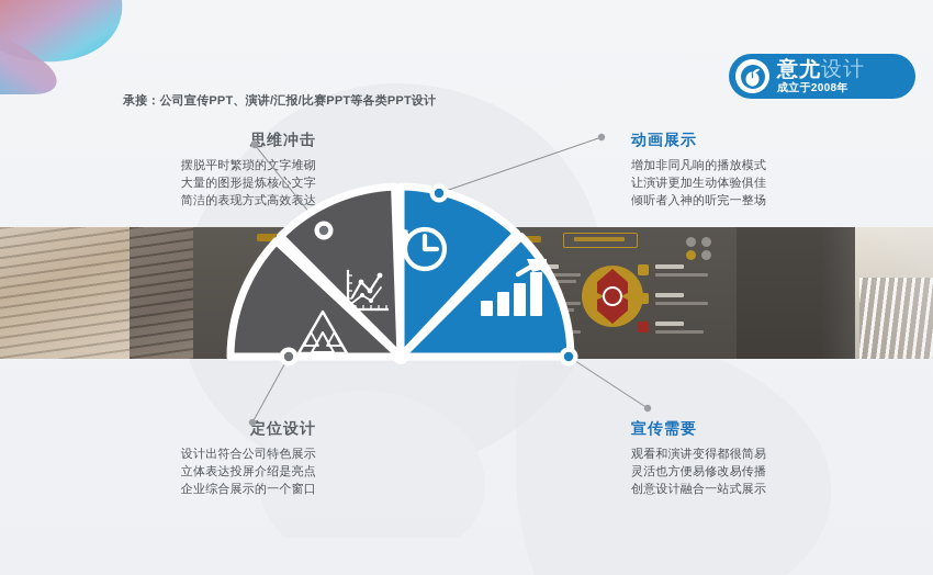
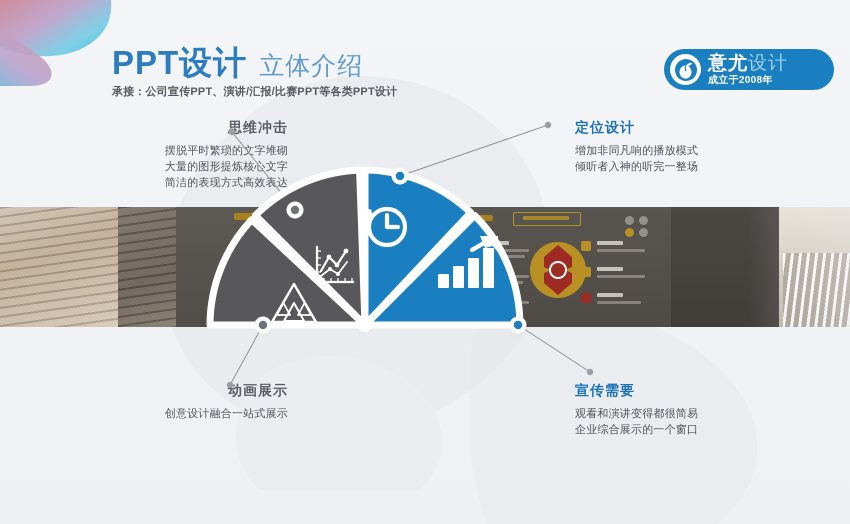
+ PPT设计
+ 立体介绍
  承接：公司宣传PPT、演讲/汇报/比赛PPT等各类PPT设计
  意尤设计
  成立于2008年
  思维冲击
  摆脱平时繁琐的文字堆砌
  大量的图形提炼核文字
  简洁的表现方式高效表达
- 动画展示
+ 定位设计
  增加非同凡响的播放模式
- 让演讲更加生动体验俱佳
  倾听者入神的听完一整场
- 定位设计
+ 动画展示
- 设计出符合公司特色展示
- 立体表达投屏介绍是亮点
- 企业综合展示的一个窗口
+ 创意设计融合一站式展示
  宣传需要
  观看和演讲变得都很简易
- 灵活也方便易修改易传播
- 创意设计融合一站式展示
+ 企业综合展示的一个窗口
